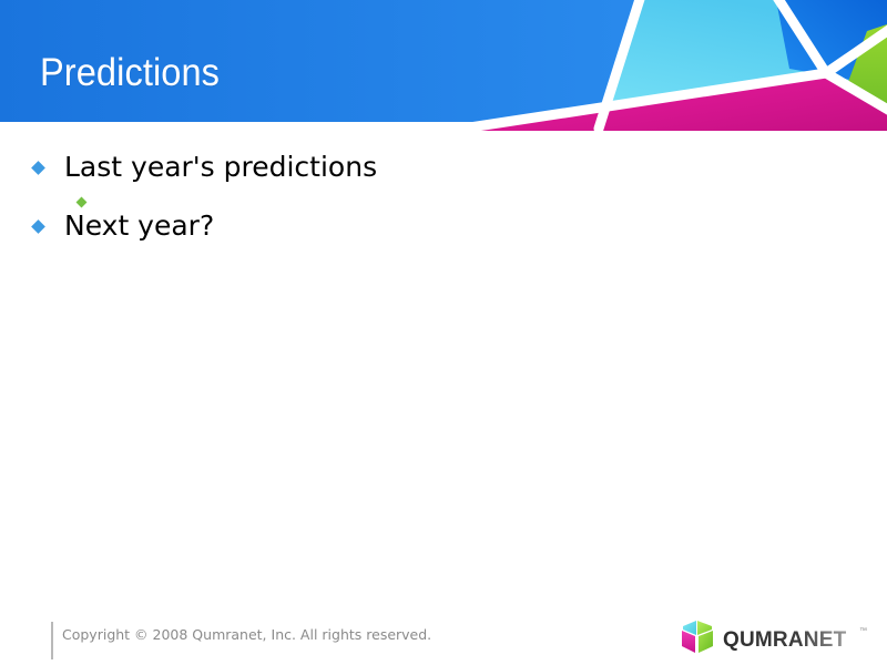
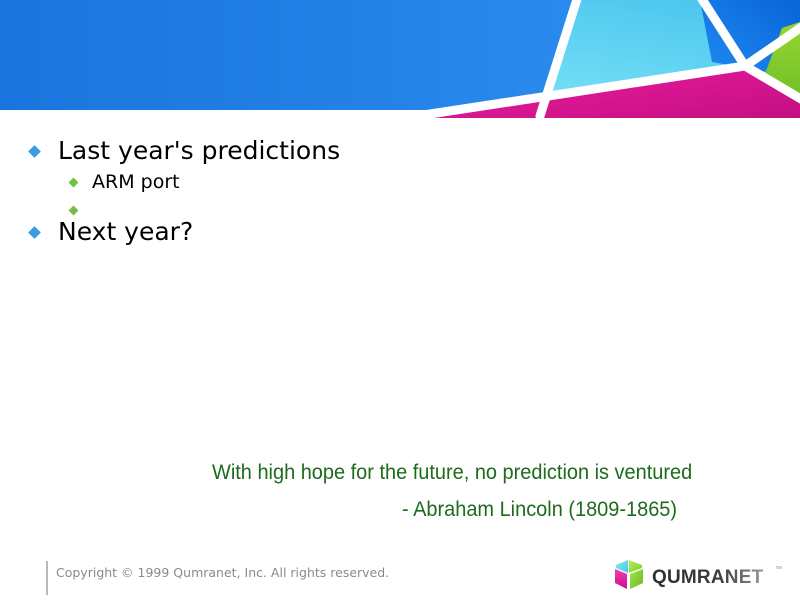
- Predictions
  Last year's predictions
+ ARM port
  Next year?
+ With high hope for the future, no prediction is ventured
+ - Abraham Lincoln (1809-1865)
- Copyright © 2008 Qumranet, Inc. All rights reserved.
+ Copyright © 1999 Qumranet, Inc. All rights reserved.
  QUMRANET
